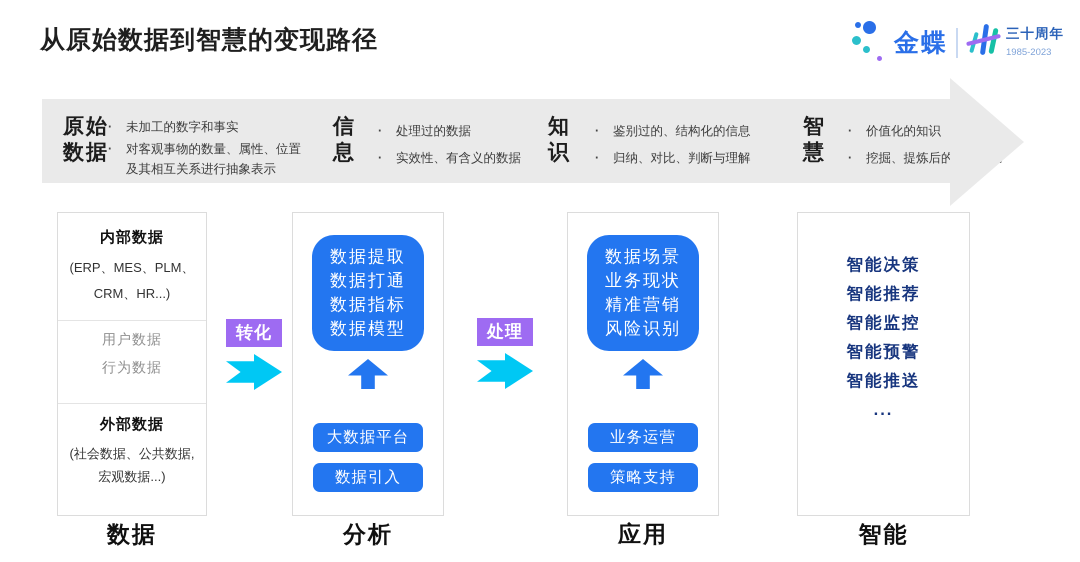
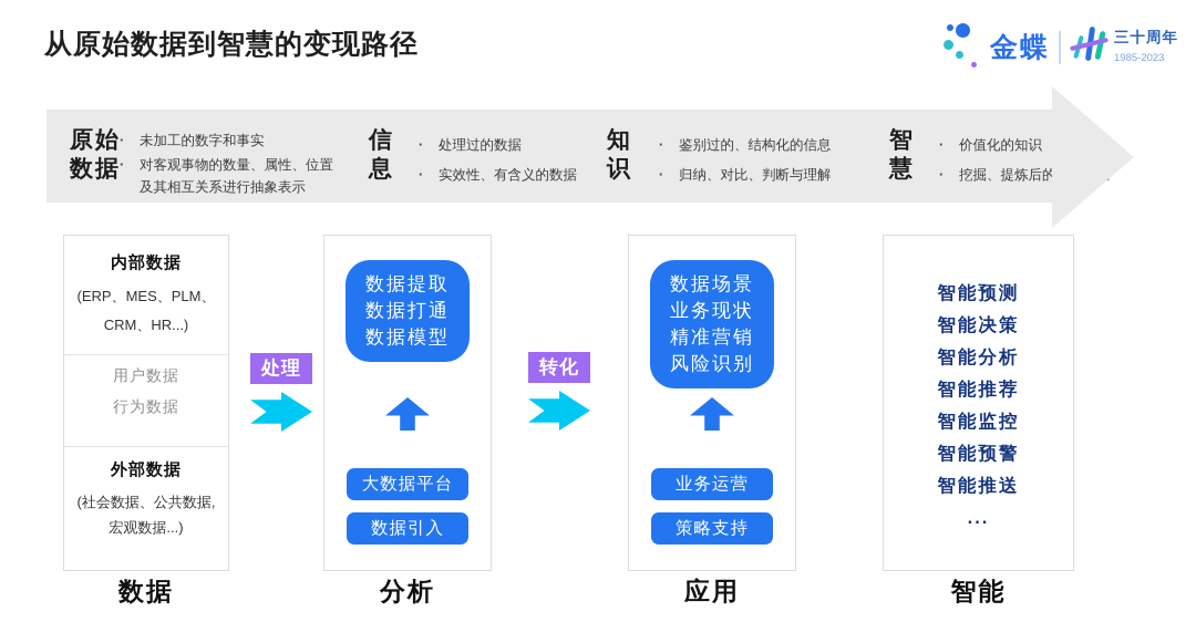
  从原始数据到智慧的变现路径
  金蝶
  三十周年
  1985-2023
  原始
  数据
  未加工的数字和事实
  对客观事物的数量、属性、位置及其相互关系进行抽象表示
  信
  息
  处理过的数据
  实效性、有含义的数据
  知
  识
  鉴别过的、结构化的信息
  归纳、对比、判断与理解
  智
  慧
  价值化的知识
  挖掘、提炼后的决策能力
  内部数据
  (ERP、MES、PLM、
  CRM、HR...)
  用户数据
  行为数据
  外部数据
  (社会数据、公共数据,
  宏观数据...)
- 转化
+ 处理
  数据提取
  数据打通
- 数据指标
  数据模型
  大数据平台
  数据引入
- 处理
+ 转化
  数据场景
  业务现状
  精准营销
  风险识别
  业务运营
  策略支持
+ 智能预测
  智能决策
+ 智能分析
  智能推荐
  智能监控
  智能预警
  智能推送
  ...
  数据
  分析
  应用
  智能
